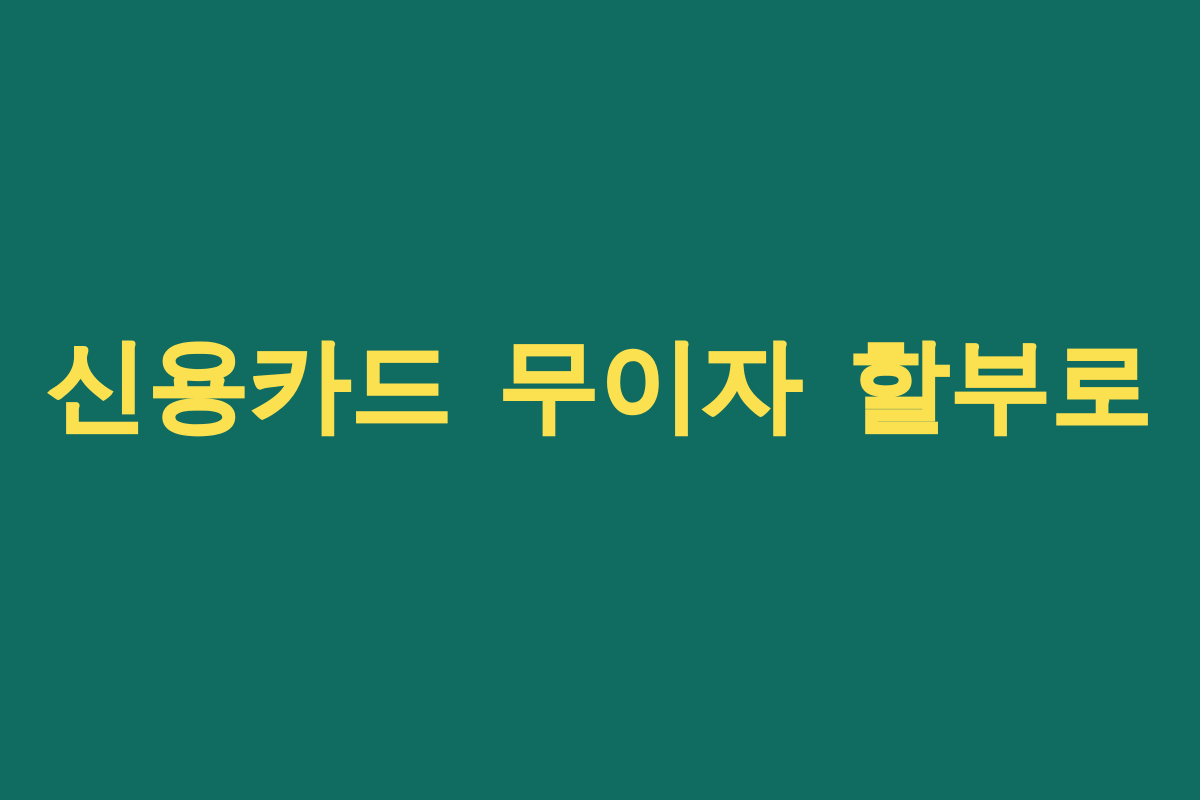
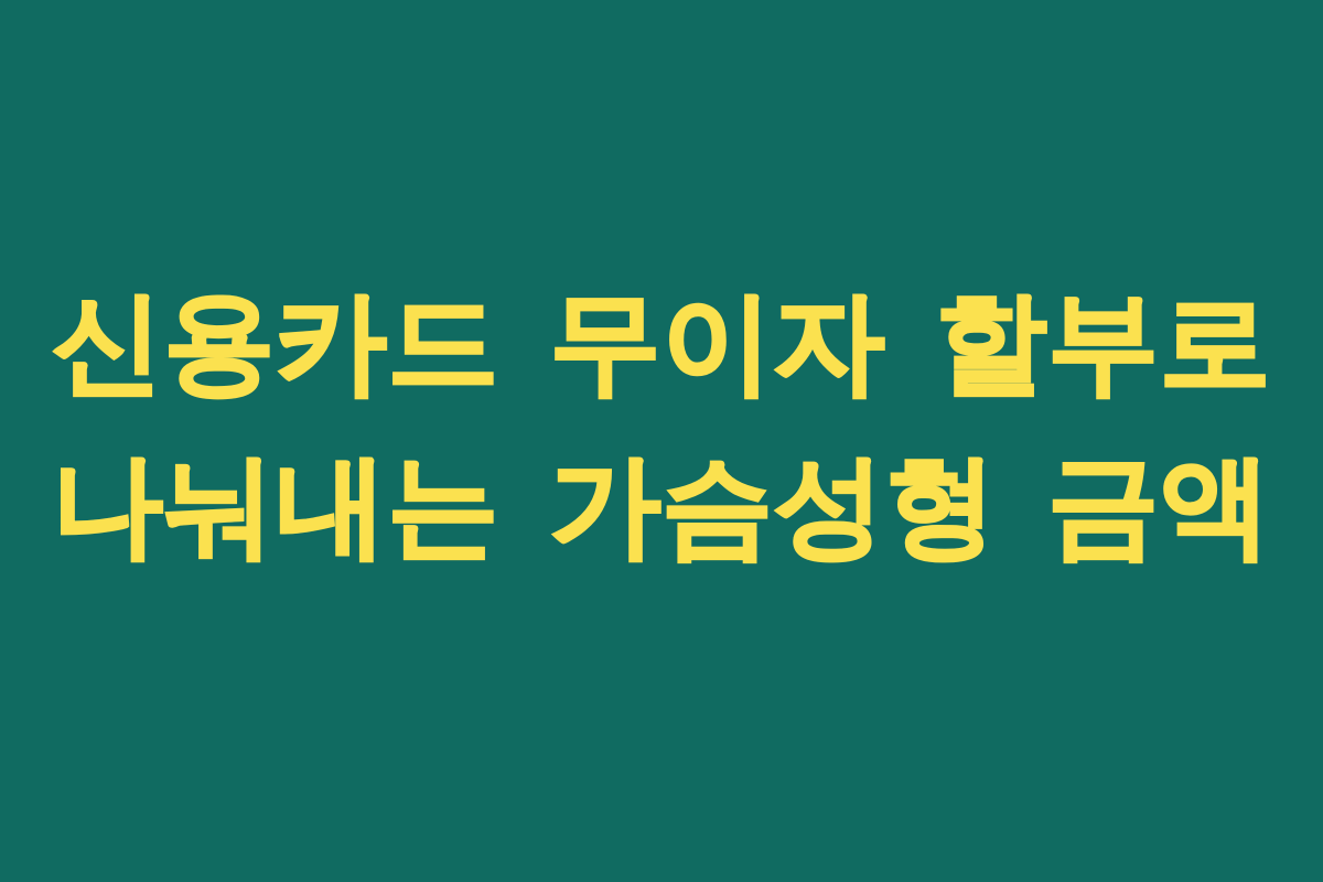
  신용카드 무이자 할부로
+ 나눠내는 가슴성형 금액
